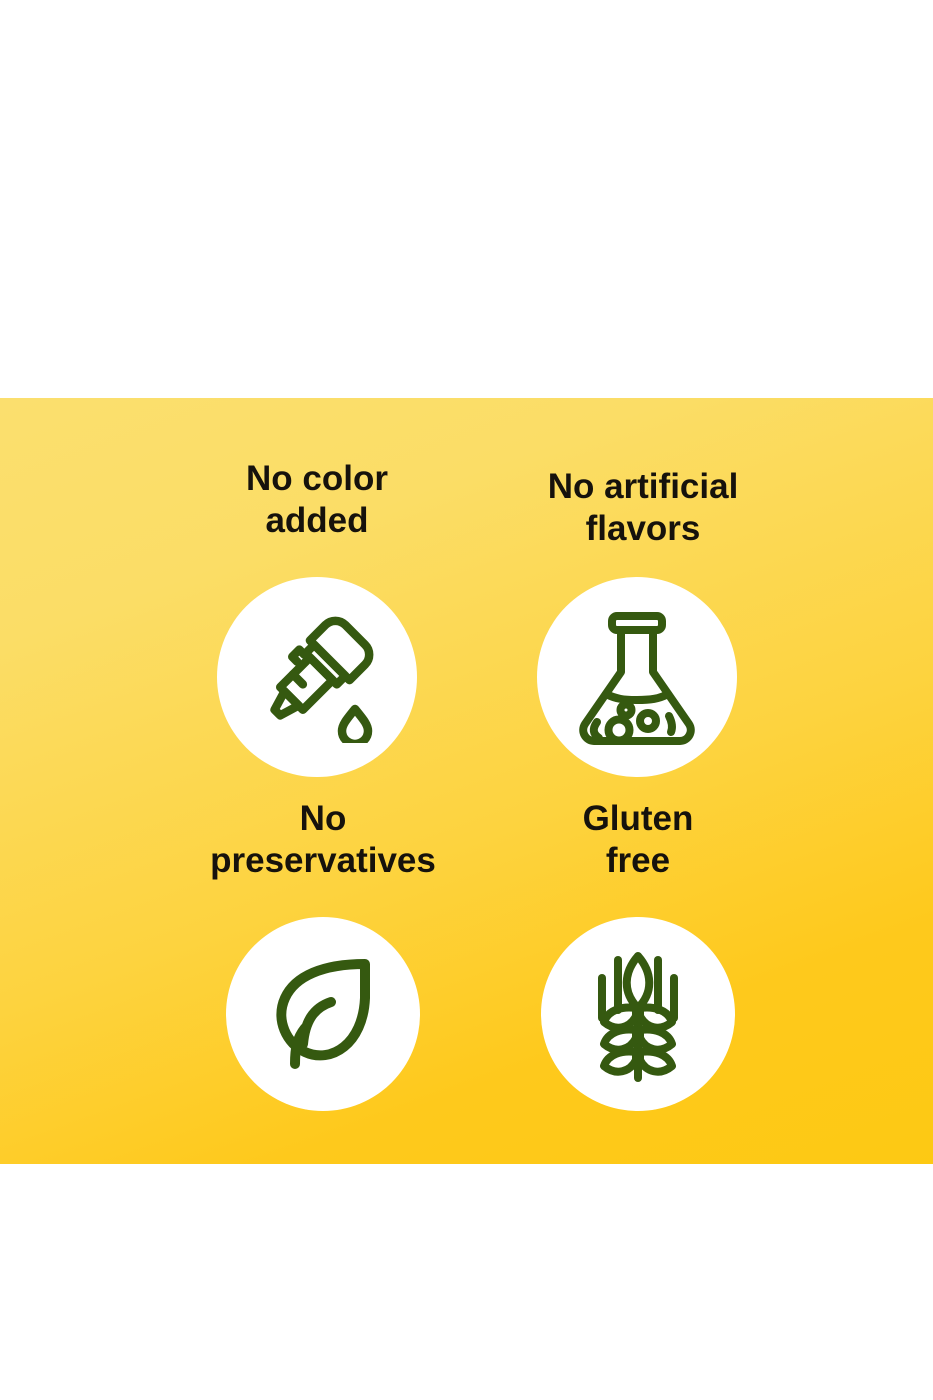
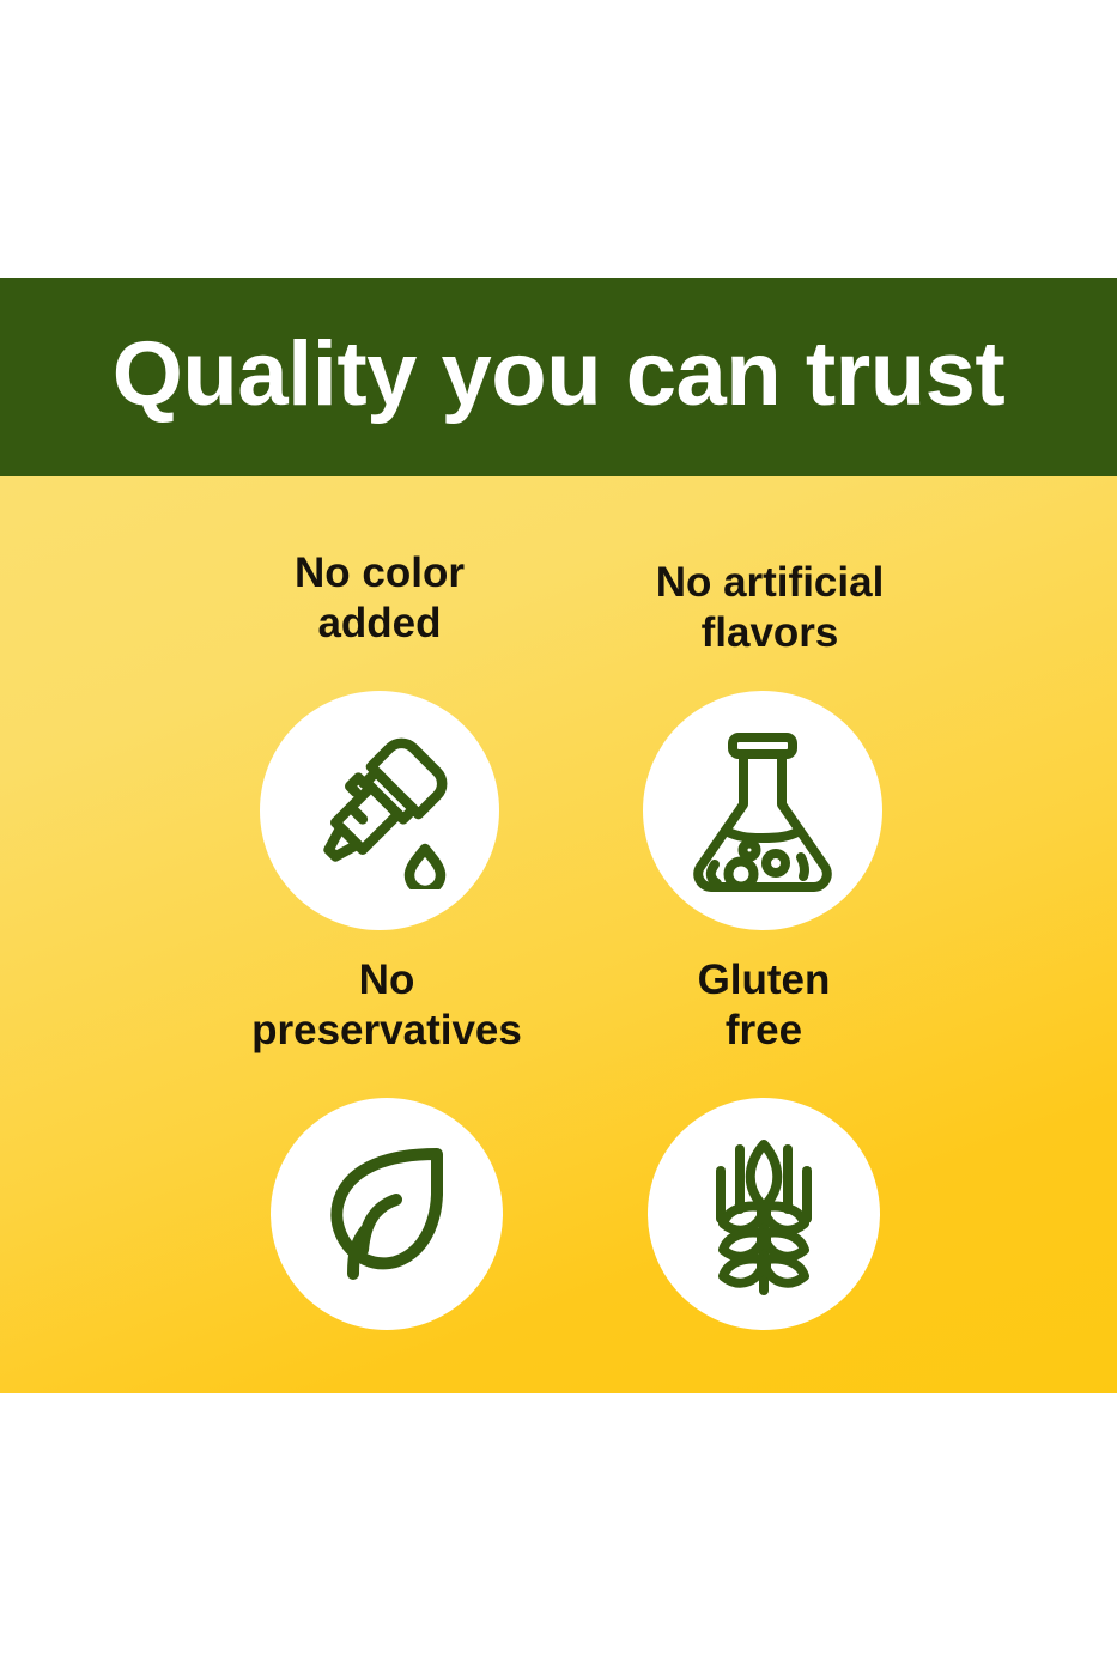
+ Quality you can trust
  No color
  added
  No artificial
  flavors
  No
  preservatives
  Gluten
  free
